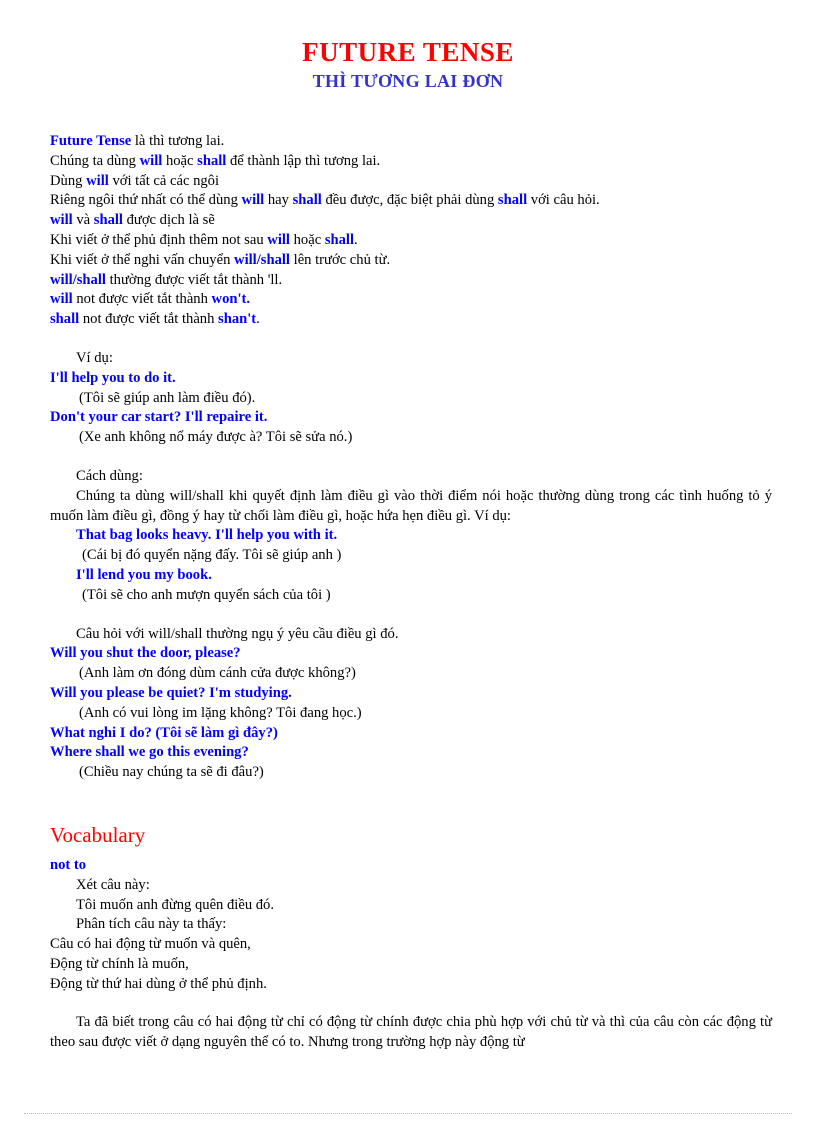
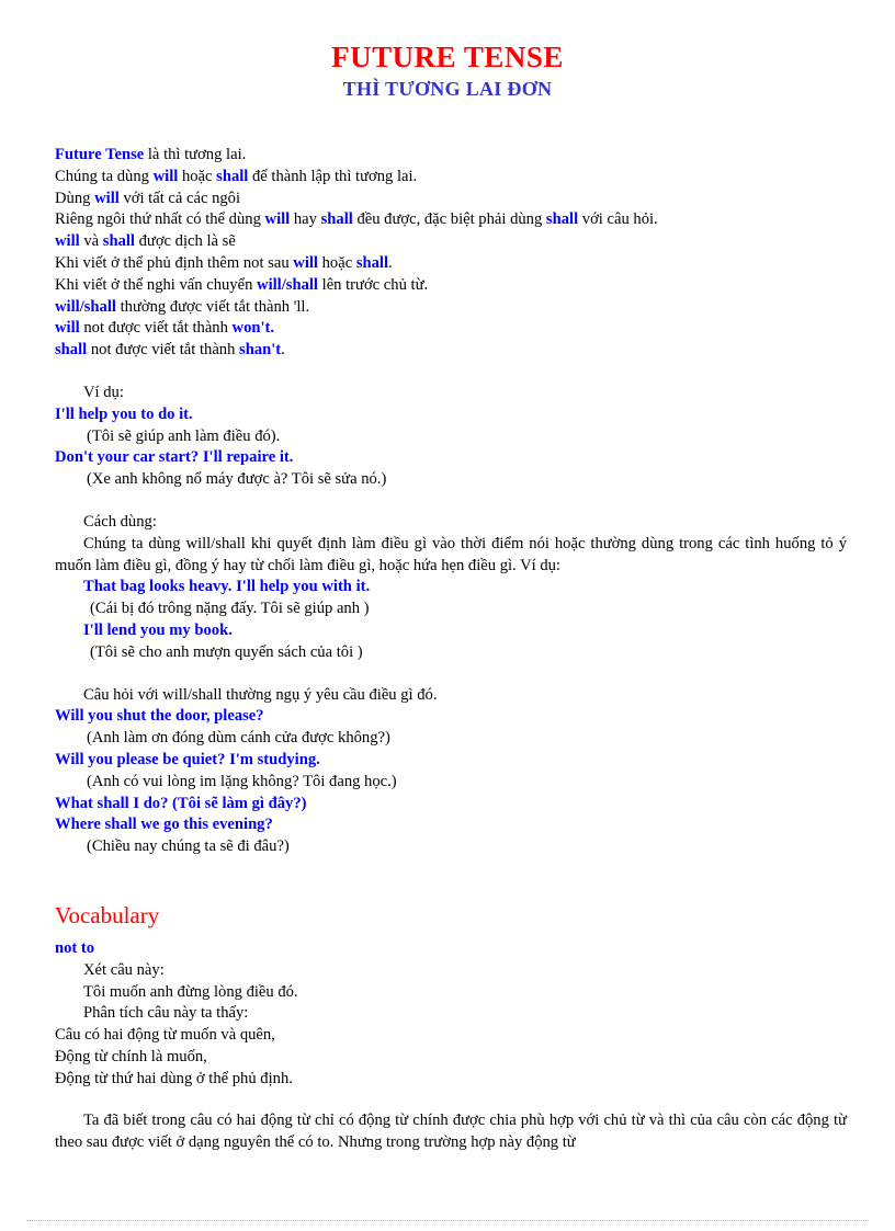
  FUTURE TENSE
  THÌ TƯƠNG LAI ĐƠN
  Future Tense là thì tương lai.
  Chúng ta dùng will hoặc shall để thành lập thì tương lai.
  Dùng will với tất cả các ngôi
  Riêng ngôi thứ nhất có thể dùng will hay shall đều được, đặc biệt phải dùng shall với câu hỏi.
  will và shall được dịch là sẽ
  Khi viết ở thể phủ định thêm not sau will hoặc shall.
  Khi viết ở thể nghi vấn chuyển will/shall lên trước chủ từ.
  will/shall thường được viết tắt thành 'll.
  will not được viết tắt thành won't.
  shall not được viết tắt thành shan't.
  Ví dụ:
  I'll help you to do it.
  (Tôi sẽ giúp anh làm điều đó).
  Don't your car start? I'll repaire it.
  (Xe anh không nổ máy được à? Tôi sẽ sửa nó.)
  Cách dùng:
  Chúng ta dùng will/shall khi quyết định làm điều gì vào thời điểm nói hoặc thường dùng trong các tình huống tỏ ý muốn làm điều gì, đồng ý hay từ chối làm điều gì, hoặc hứa hẹn điều gì. Ví dụ:
  That bag looks heavy. I'll help you with it.
- (Cái bị đó quyển nặng đấy. Tôi sẽ giúp anh )
+ (Cái bị đó trông nặng đấy. Tôi sẽ giúp anh )
  I'll lend you my book.
  (Tôi sẽ cho anh mượn quyển sách của tôi )
  Câu hỏi với will/shall thường ngụ ý yêu cầu điều gì đó.
  Will you shut the door, please?
  (Anh làm ơn đóng dùm cánh cửa được không?)
  Will you please be quiet? I'm studying.
  (Anh có vui lòng im lặng không? Tôi đang học.)
- What nghi I do? (Tôi sẽ làm gì đây?)
+ What shall I do? (Tôi sẽ làm gì đây?)
  Where shall we go this evening?
  (Chiều nay chúng ta sẽ đi đâu?)
  Vocabulary
  not to
  Xét câu này:
- Tôi muốn anh đừng quên điều đó.
+ Tôi muốn anh đừng lòng điều đó.
  Phân tích câu này ta thấy:
  Câu có hai động từ muốn và quên,
  Động từ chính là muốn,
  Động từ thứ hai dùng ở thể phủ định.
  Ta đã biết trong câu có hai động từ chỉ có động từ chính được chia phù hợp với chủ từ và thì của câu còn các động từ theo sau được viết ở dạng nguyên thể có to. Nhưng trong trường hợp này động từ
